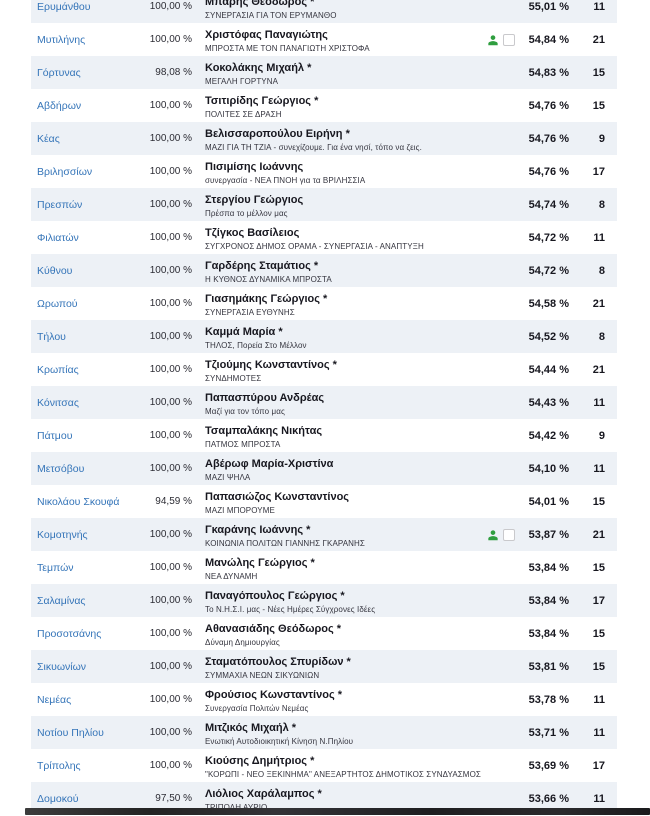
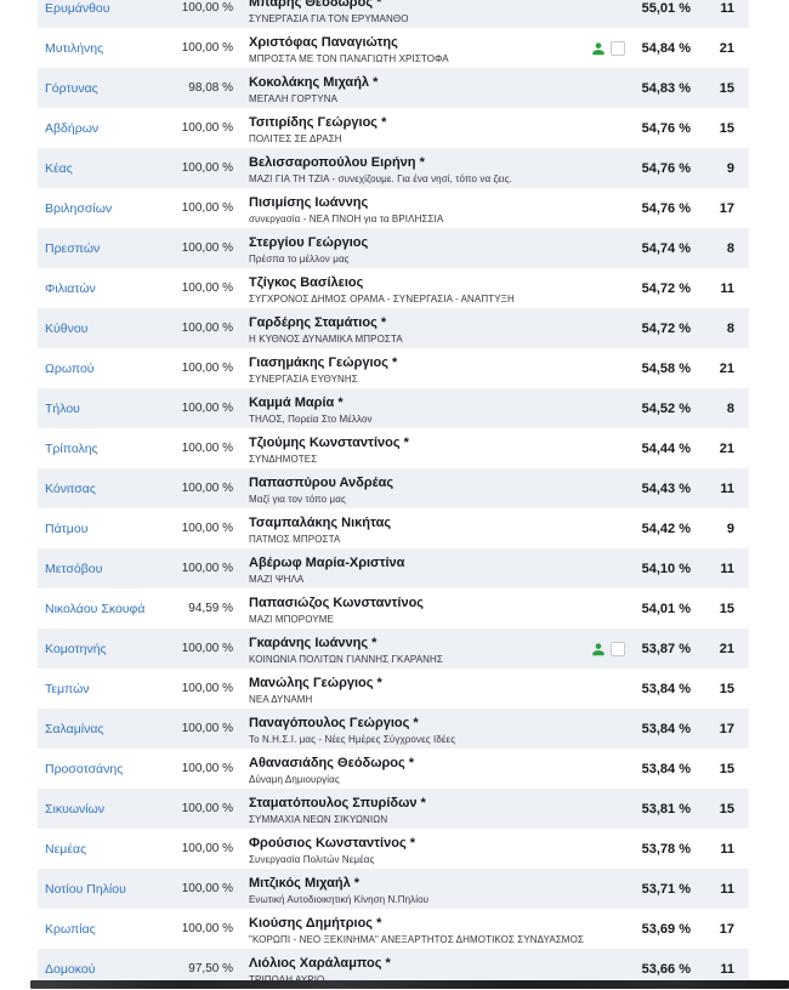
  Ερυμάνθου
  100,00 %
  Μπαρής Θεόδωρος *
  ΣΥΝΕΡΓΑΣΙΑ ΓΙΑ ΤΟΝ ΕΡΥΜΑΝΘΟ
  55,01 %
  11
  Μυτιλήνης
  100,00 %
  Χριστόφας Παναγιώτης
  ΜΠΡΟΣΤΑ ΜΕ ΤΟΝ ΠΑΝΑΓΙΩΤΗ ΧΡΙΣΤΟΦΑ
  54,84 %
  21
  Γόρτυνας
  98,08 %
  Κοκολάκης Μιχαήλ *
  ΜΕΓΑΛΗ ΓΟΡΤΥΝΑ
  54,83 %
  15
  Αβδήρων
  100,00 %
  Τσιτιρίδης Γεώργιος *
  ΠΟΛΙΤΕΣ ΣΕ ΔΡΑΣΗ
  54,76 %
  15
  Κέας
  100,00 %
  Βελισσαροπούλου Ειρήνη *
  ΜΑΖΙ ΓΙΑ ΤΗ ΤΖΙΑ - συνεχίζουμε. Για ένα νησί, τόπο να ζεις.
  54,76 %
  9
  Βριλησσίων
  100,00 %
  Πισιμίσης Ιωάννης
  συνεργασία - ΝΕΑ ΠΝΟΗ για τα ΒΡΙΛΗΣΣΙΑ
  54,76 %
  17
  Πρεσπών
  100,00 %
  Στεργίου Γεώργιος
  Πρέσπα το μέλλον μας
  54,74 %
  8
  Φιλιατών
  100,00 %
  Τζίγκος Βασίλειος
  ΣΥΓΧΡΟΝΟΣ ΔΗΜΟΣ ΟΡΑΜΑ - ΣΥΝΕΡΓΑΣΙΑ - ΑΝΑΠΤΥΞΗ
  54,72 %
  11
  Κύθνου
  100,00 %
  Γαρδέρης Σταμάτιος *
  Η ΚΥΘΝΟΣ ΔΥΝΑΜΙΚΑ ΜΠΡΟΣΤΑ
  54,72 %
  8
  Ωρωπού
  100,00 %
  Γιασημάκης Γεώργιος *
  ΣΥΝΕΡΓΑΣΙΑ ΕΥΘΥΝΗΣ
  54,58 %
  21
  Τήλου
  100,00 %
  Καμμά Μαρία *
  ΤΗΛΟΣ, Πορεία Στο Μέλλον
  54,52 %
  8
- Κρωπίας
+ Τρίπολης
  100,00 %
  Τζιούμης Κωνσταντίνος *
  ΣΥΝΔΗΜΟΤΕΣ
  54,44 %
  21
  Κόνιτσας
  100,00 %
  Παπασπύρου Ανδρέας
  Μαζί για τον τόπο μας
  54,43 %
  11
  Πάτμου
  100,00 %
  Τσαμπαλάκης Νικήτας
  ΠΑΤΜΟΣ ΜΠΡΟΣΤΑ
  54,42 %
  9
  Μετσόβου
  100,00 %
  Αβέρωφ Μαρία-Χριστίνα
  ΜΑΖΙ ΨΗΛΑ
  54,10 %
  11
  Νικολάου Σκουφά
  94,59 %
  Παπασιώζος Κωνσταντίνος
  ΜΑΖΙ ΜΠΟΡΟΥΜΕ
  54,01 %
  15
  Κομοτηνής
  100,00 %
  Γκαράνης Ιωάννης *
  ΚΟΙΝΩΝΙΑ ΠΟΛΙΤΩΝ ΓΙΑΝΝΗΣ ΓΚΑΡΑΝΗΣ
  53,87 %
  21
  Τεμπών
  100,00 %
  Μανώλης Γεώργιος *
  ΝΕΑ ΔΥΝΑΜΗ
  53,84 %
  15
  Σαλαμίνας
  100,00 %
  Παναγόπουλος Γεώργιος *
  Το Ν.Η.Σ.Ι. μας - Νέες Ημέρες Σύγχρονες Ιδέες
  53,84 %
  17
  Προσοτσάνης
  100,00 %
  Αθανασιάδης Θεόδωρος *
  Δύναμη Δημιουργίας
  53,84 %
  15
  Σικυωνίων
  100,00 %
  Σταματόπουλος Σπυρίδων *
  ΣΥΜΜΑΧΙΑ ΝΕΩΝ ΣΙΚΥΩΝΙΩΝ
  53,81 %
  15
  Νεμέας
  100,00 %
  Φρούσιος Κωνσταντίνος *
  Συνεργασία Πολιτών Νεμέας
  53,78 %
  11
  Νοτίου Πηλίου
  100,00 %
  Μιτζικός Μιχαήλ *
  Ενωτική Αυτοδιοικητική Κίνηση Ν.Πηλίου
  53,71 %
  11
- Τρίπολης
+ Κρωπίας
  100,00 %
  Κιούσης Δημήτριος *
  "ΚΟΡΩΠΙ - ΝΕΟ ΞΕΚΙΝΗΜΑ" ΑΝΕΞΑΡΤΗΤΟΣ ΔΗΜΟΤΙΚΟΣ ΣΥΝΔΥΑΣΜΟΣ
  53,69 %
  17
  Δομοκού
  97,50 %
  Λιόλιος Χαράλαμπος *
  ΤΡΙΠΟΛΗ ΑΥΡΙΟ
  53,66 %
  11
